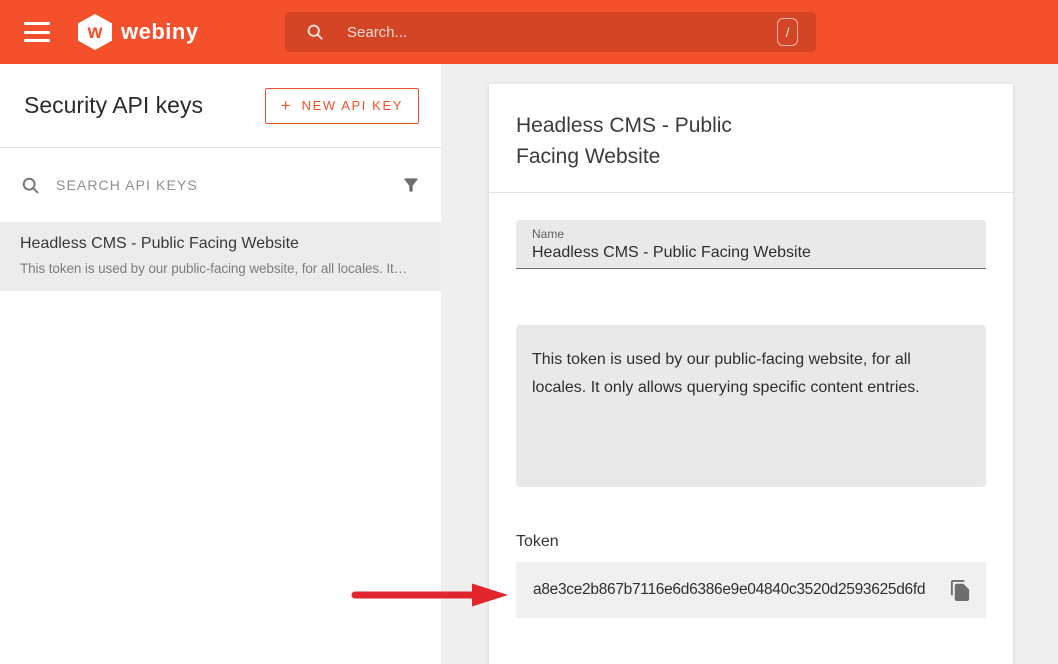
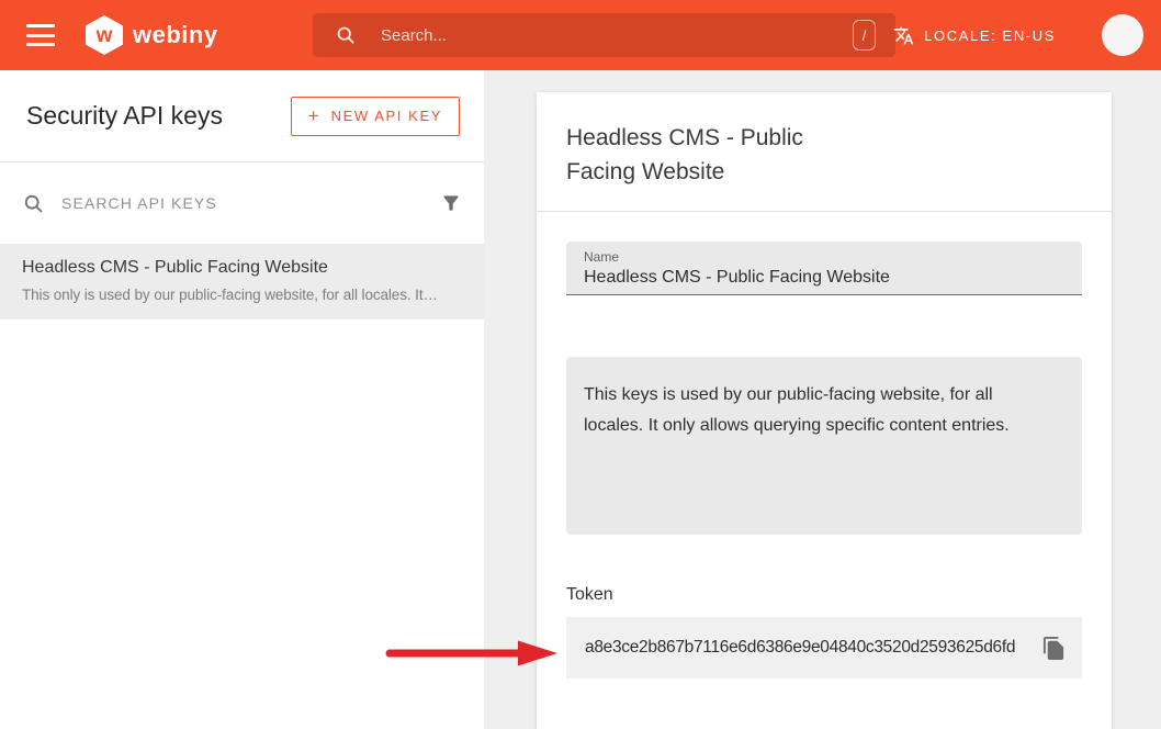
  w
  webiny
  Search...
  /
+ LOCALE: EN-US
  Security API keys
  +
  NEW API KEY
  SEARCH API KEYS
  Headless CMS - Public Facing Website
- This token is used by our public-facing website, for all locales. It…
+ This only is used by our public-facing website, for all locales. It…
  Headless CMS - Public Facing Website
  Name
  Headless CMS - Public Facing Website
- This token is used by our public-facing website, for all locales. It only allows querying specific content entries.
+ This keys is used by our public-facing website, for all locales. It only allows querying specific content entries.
  Token
  a8e3ce2b867b7116e6d6386e9e04840c3520d2593625d6fd
